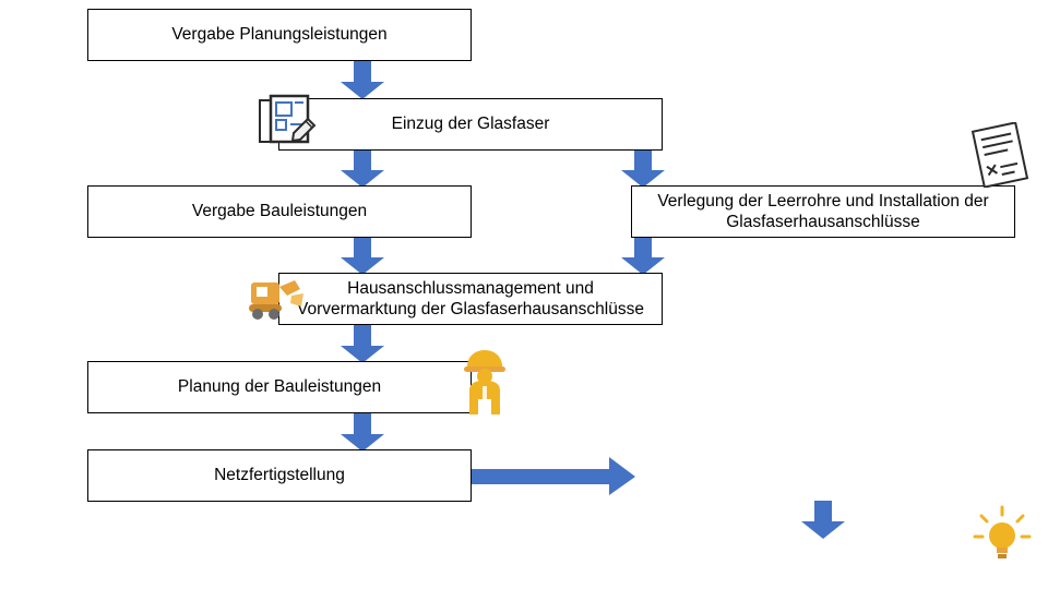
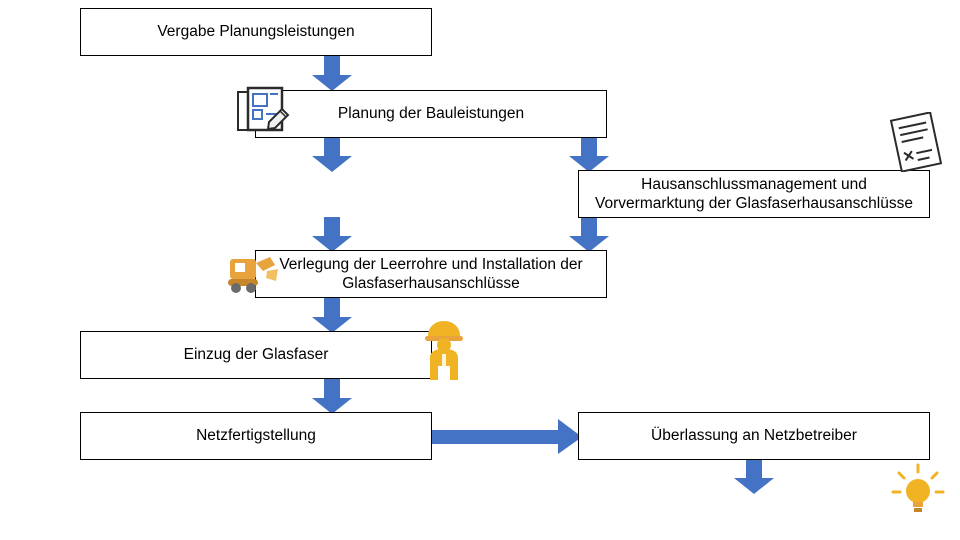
  Vergabe Planungsleistungen
- Einzug der Glasfaser
+ Planung der Bauleistungen
- Verlegung der Leerrohre und Installation der Glasfaserhausanschlüsse
+ Hausanschlussmanagement und Vorvermarktung der Glasfaserhausanschlüsse
- Vergabe Bauleistungen
- Hausanschlussmanagement und Vorvermarktung der Glasfaserhausanschlüsse
+ Verlegung der Leerrohre und Installation der Glasfaserhausanschlüsse
- Planung der Bauleistungen
+ Einzug der Glasfaser
  Netzfertigstellung
+ Überlassung an Netzbetreiber
